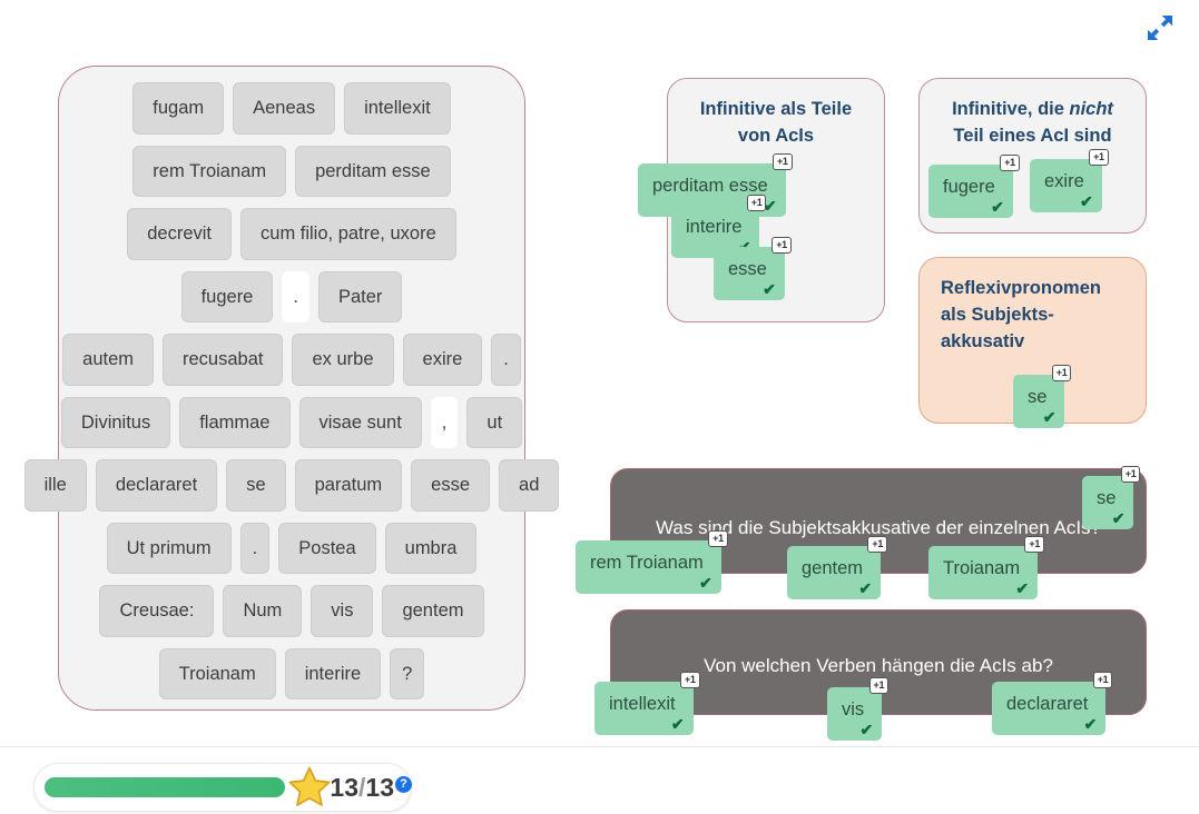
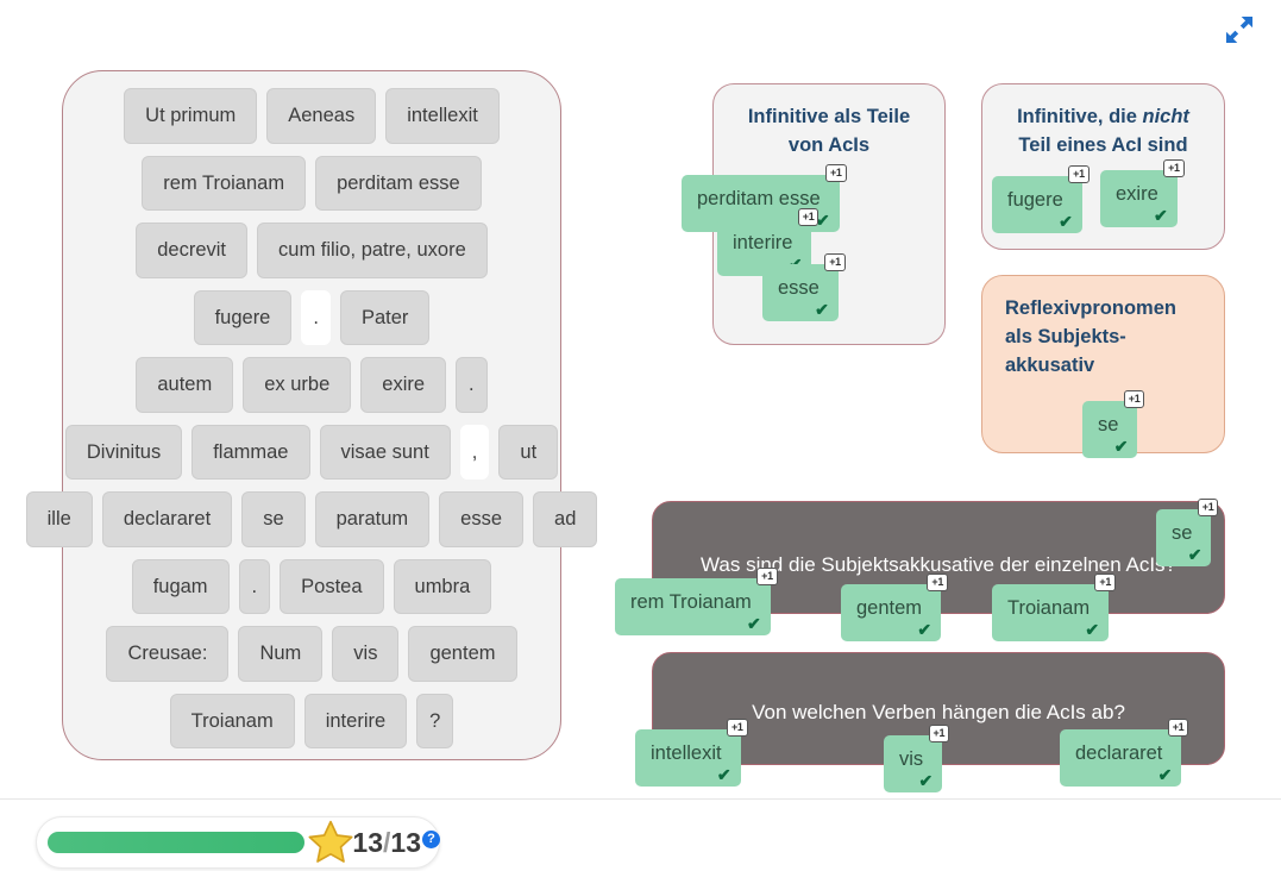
- fugam
+ Ut primum
  Aeneas
  intellexit
  rem Troianam
  perditam esse
  decrevit
  cum filio, patre, uxore
  fugere
  .
  Pater
  autem
- recusabat
  ex urbe
  exire
  .
  Divinitus
  flammae
  visae sunt
  ,
  ut
  ille
  declararet
  se
  paratum
  esse
  ad
- Ut primum
+ fugam
  .
  Postea
  umbra
  Creusae:
  Num
  vis
  gentem
  Troianam
  interire
  ?
  Infinitive als Teile
  von AcIs
  +1
  perditam esse
  ✔
  +1
  interire
  +1
  esse
  ✔
  Infinitive, die nicht
  Teil eines AcI sind
  +1
  fugere
  ✔
  +1
  exire
  ✔
  Reflexivpronomen
  als Subjekts-
  akkusativ
  +1
  se
  ✔
  Was sind die Subjektsakkusative der einzelnen AcI
  +1
  se
  ✔
  +1
  rem Troianam
  ✔
  +1
  gentem
  ✔
  +1
  Troianam
  ✔
  Von welchen Verben hängen die AcIs ab?
  +1
  intellexit
  ✔
  +1
  vis
  ✔
  +1
  declararet
  ✔
  13/13 ?
